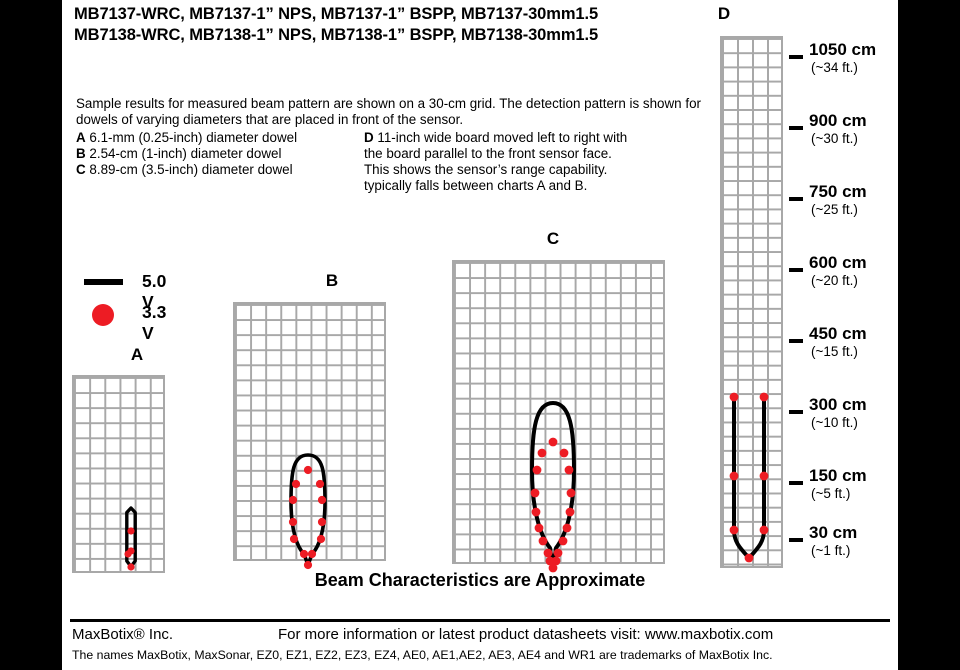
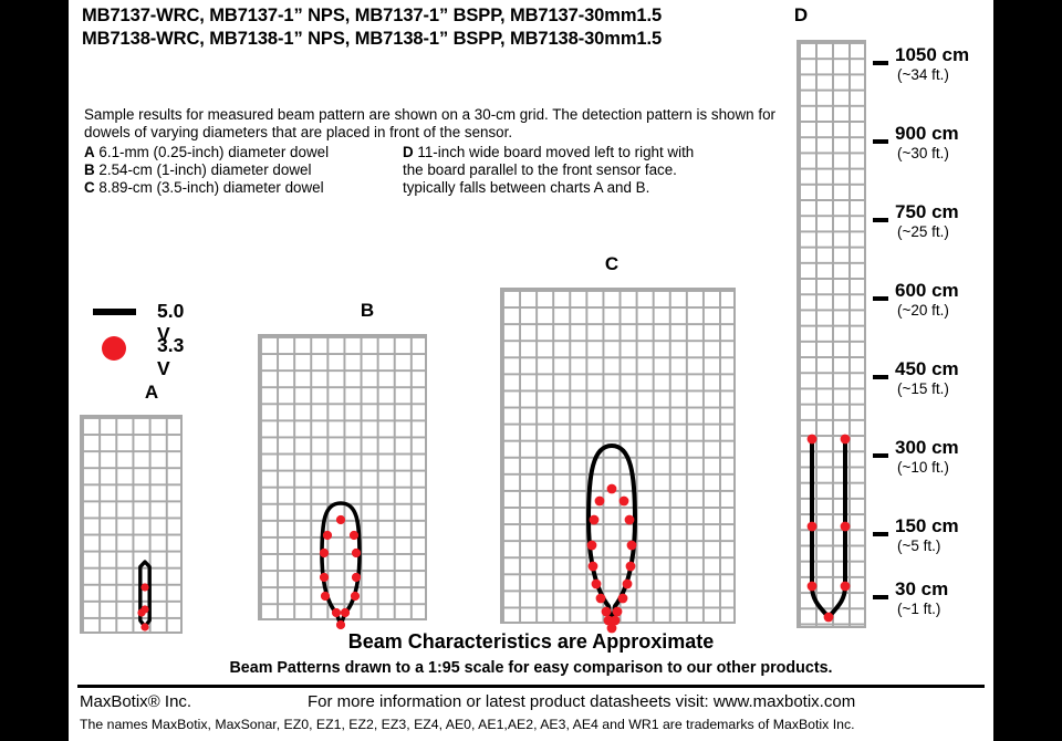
  MB7137-WRC, MB7137-1” NPS, MB7137-1” BSPP, MB7137-30mm1.5
  MB7138-WRC, MB7138-1” NPS, MB7138-1” BSPP, MB7138-30mm1.5
  Sample results for measured beam pattern are shown on a 30-cm grid. The detection pattern is shown for dowels of varying diameters that are placed in front of the sensor.
  A 6.1-mm (0.25-inch) diameter dowel
  B 2.54-cm (1-inch) diameter dowel
  C 8.89-cm (3.5-inch) diameter dowel
  D 11-inch wide board moved left to right with
  the board parallel to the front sensor face.
- This shows the sensor’s range capability.
  typically falls between charts A and B.
  5.0 V
  3.3 V
  A
  B
  C
  D
  1050 cm
  (~34 ft.)
  900 cm
  (~30 ft.)
  750 cm
  (~25 ft.)
  600 cm
  (~20 ft.)
  450 cm
  (~15 ft.)
  300 cm
  (~10 ft.)
  150 cm
  (~5 ft.)
  30 cm
  (~1 ft.)
  Beam Characteristics are Approximate
+ Beam Patterns drawn to a 1:95 scale for easy comparison to our other products.
  MaxBotix® Inc.
  For more information or latest product datasheets visit: www.maxbotix.com
  The names MaxBotix, MaxSonar, EZ0, EZ1, EZ2, EZ3, EZ4, AE0, AE1,AE2, AE3, AE4 and WR1 are trademarks of MaxBotix Inc.
